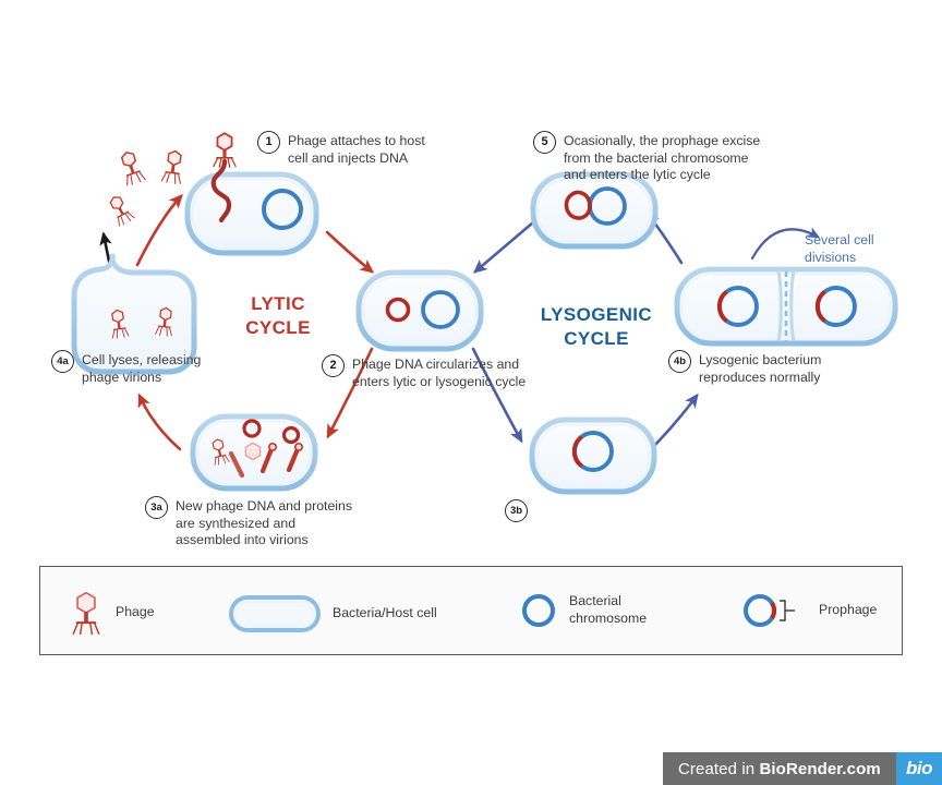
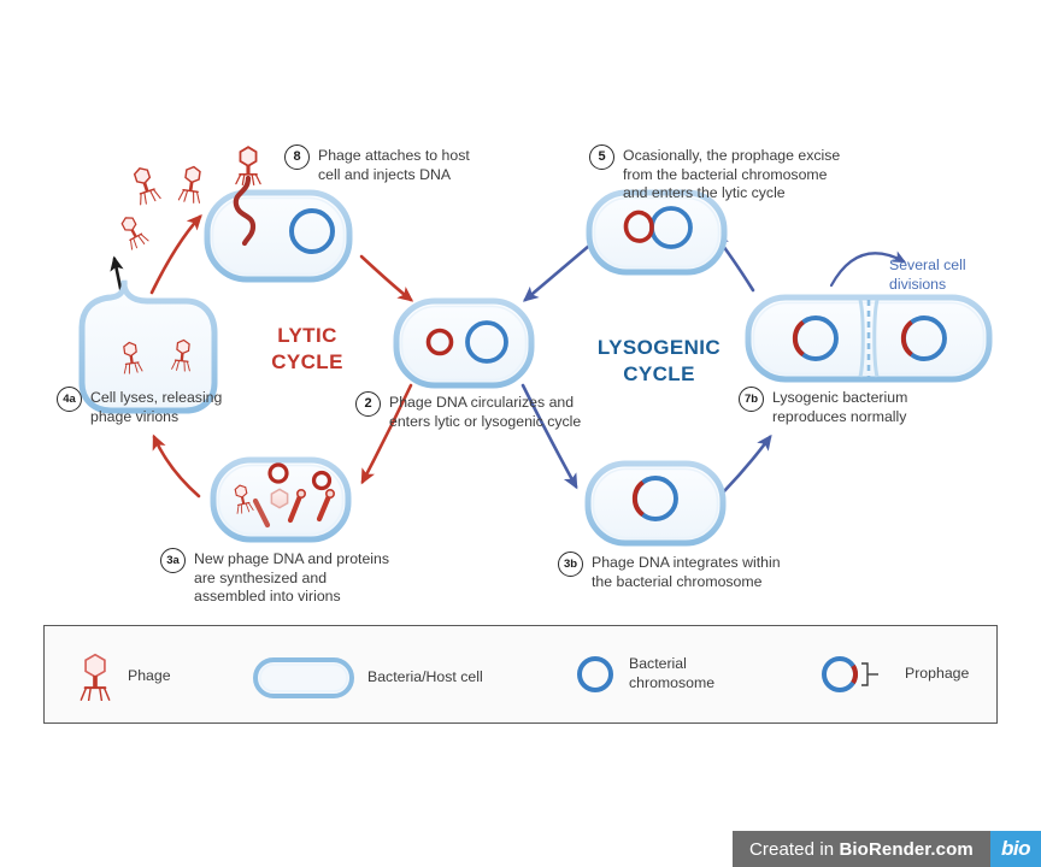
  LYTIC
  CYCLE
  LYSOGENIC
  CYCLE
  Several cell
  divisions
- 1
+ 8
  Phage attaches to host
  cell and injects DNA
  2
  Phage DNA circularizes and
  enters lytic or lysogenic cycle
  3a
  New phage DNA and proteins
  are synthesized and
  assembled into virions
  4a
  Cell lyses, releasing
  phage virions
  3b
+ Phage DNA integrates within
+ the bacterial chromosome
- 4b
+ 7b
  Lysogenic bacterium
  reproduces normally
  5
  Ocasionally, the prophage excise
  from the bacterial chromosome
  and enters the lytic cycle
  Phage
  Bacteria/Host cell
  Bacterial
  chromosome
  Prophage
  Created in BioRender.com
  bio
